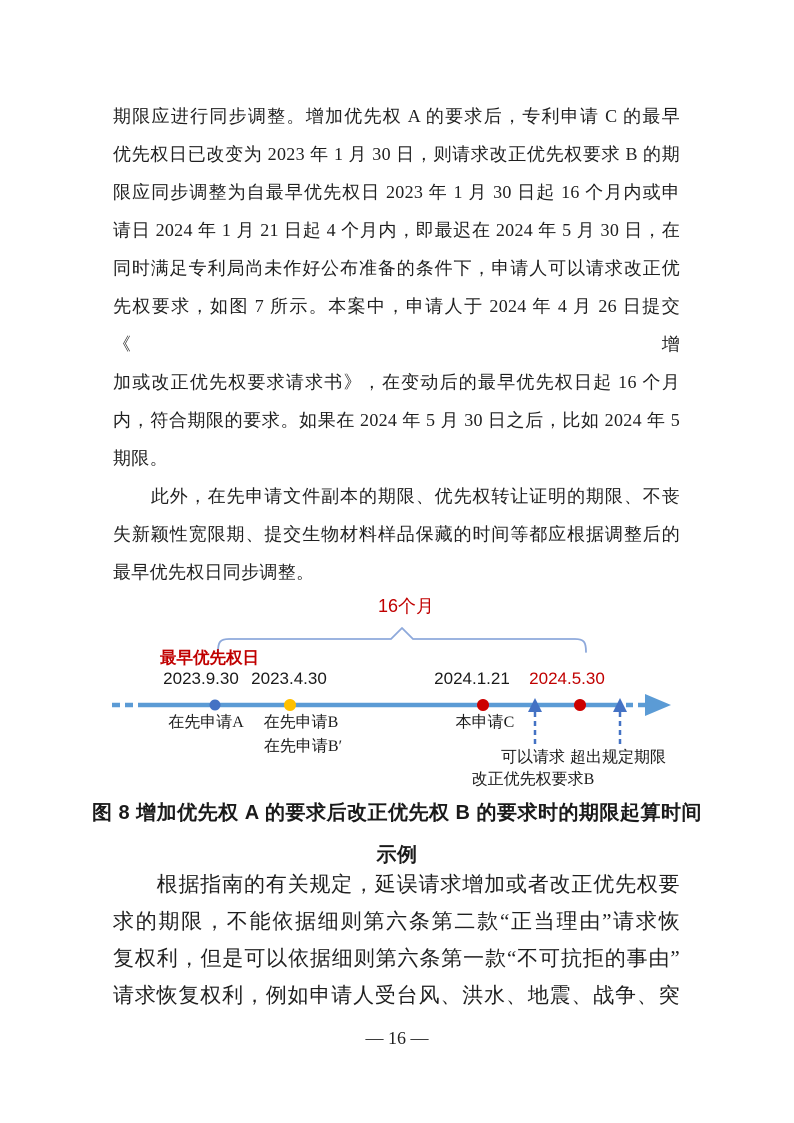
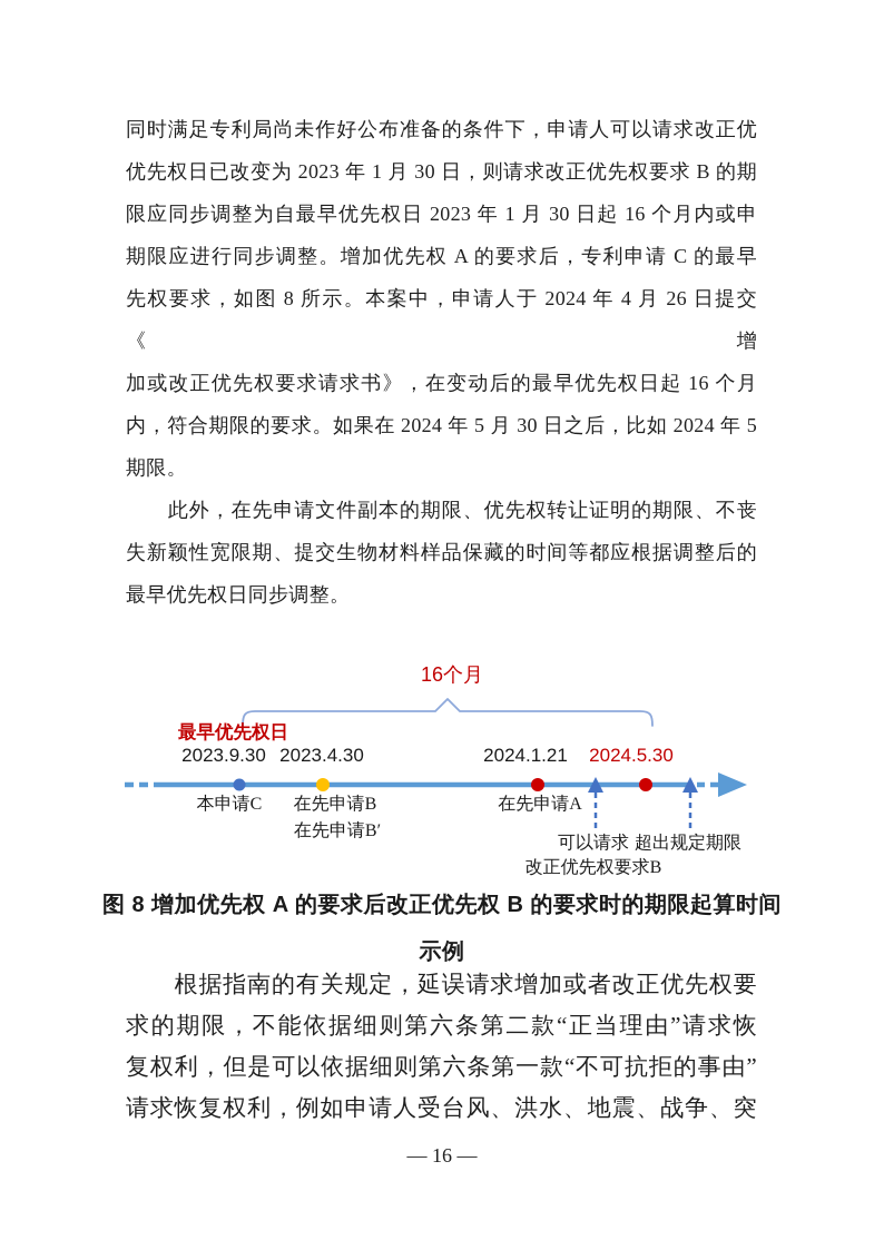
- 期限应进行同步调整。增加优先权 A 的要求后，专利申请 C 的最早
+ 同时满足专利局尚未作好公布准备的条件下，申请人可以请求改正优
  优先权日已改变为 2023 年 1 月 30 日，则请求改正优先权要求 B 的期
  限应同步调整为自最早优先权日 2023 年 1 月 30 日起 16 个月内或申
- 请日 2024 年 1 月 21 日起 4 个月内，即最迟在 2024 年 5 月 30 日，在
- 同时满足专利局尚未作好公布准备的条件下，申请人可以请求改正优
+ 期限应进行同步调整。增加优先权 A 的要求后，专利申请 C 的最早
- 先权要求，如图 7 所示。本案中，申请人于 2024 年 4 月 26 日提交《增
+ 先权要求，如图 8 所示。本案中，申请人于 2024 年 4 月 26 日提交《增
  加或改正优先权要求请求书》，在变动后的最早优先权日起 16 个月
  内，符合期限的要求。如果在 2024 年 5 月 30 日之后，比如 2024 年 5
  期限。
  此外，在先申请文件副本的期限、优先权转让证明的期限、不丧
  失新颖性宽限期、提交生物材料样品保藏的时间等都应根据调整后的
  最早优先权日同步调整。
  16个月
  最早优先权日
  2023.9.30
  2023.4.30
  2024.1.21
  2024.5.30
- 在先申请A
+ 本申请C
  在先申请B
  在先申请B′
- 本申请C
+ 在先申请A
  可以请求
  改正优先权要求B
  超出规定期限
  图 8 增加优先权 A 的要求后改正优先权 B 的要求时的期限起算时间
  示例
  根据指南的有关规定，延误请求增加或者改正优先权要
  求的期限，不能依据细则第六条第二款“正当理由”请求恢
  复权利，但是可以依据细则第六条第一款“不可抗拒的事由”
  请求恢复权利，例如申请人受台风、洪水、地震、战争、突
  — 16 —
